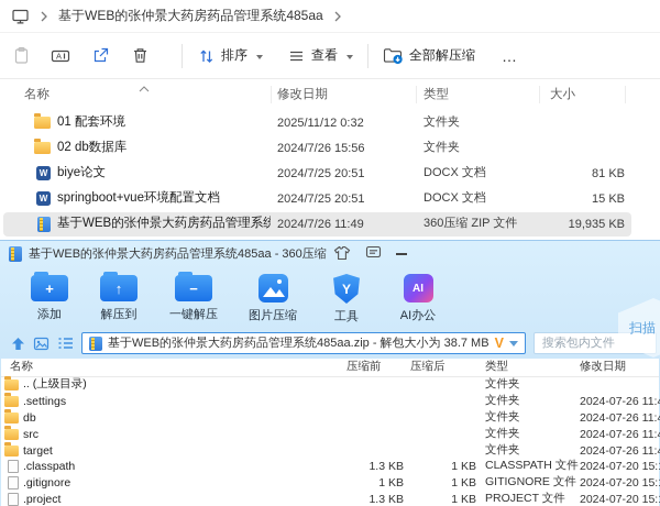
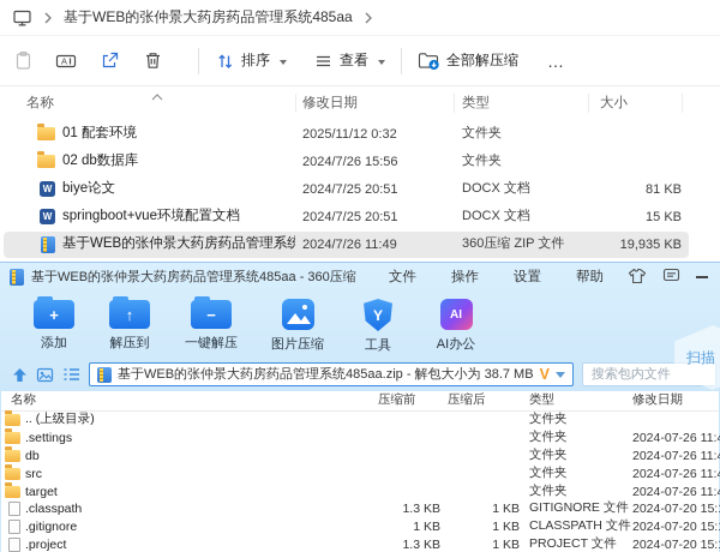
  基于WEB的张仲景大药房药品管理系统485aa
  A
  排序
  查看
  全部解压缩
  …
  名称
  修改日期
  类型
  大小
  01 配套环境
  2025/11/12 0:32
  文件夹
  02 db数据库
  2024/7/26 15:56
  文件夹
  W
  biye论文
  2024/7/25 20:51
  DOCX 文档
  81 KB
  W
  springboot+vue环境配置文档
  2024/7/25 20:51
  DOCX 文档
  15 KB
  基于WEB的张仲景大药房药品管理系统
  2024/7/26 11:49
  360压缩 ZIP 文件
  19,935 KB
  基于WEB的张仲景大药房药品管理系统485aa - 360压缩
+ 文件
+ 操作
+ 设置
+ 帮助
  +
  添加
  ↑
  解压到
  −
  一键解压
  图片压缩
  Y
  工具
  AI
  AI办公
  扫描
  基于WEB的张仲景大药房药品管理系统485aa.zip - 解包大小为 38.7 MB
  V
  搜索包内文件
  名称
  压缩前
  压缩后
  类型
  修改日期
  .. (上级目录)
  文件夹
  .settings
  文件夹
  2024-07-26 11:
  db
  文件夹
  2024-07-26 11:
  src
  文件夹
  2024-07-26 11:
  target
  文件夹
  2024-07-26 11:
  .classpath
  1.3 KB
  1 KB
- CLASSPATH 文件
+ GITIGNORE 文件
  2024-07-20 15:
  .gitignore
  1 KB
  1 KB
- GITIGNORE 文件
+ CLASSPATH 文件
  2024-07-20 15:
  .project
  1.3 KB
  1 KB
  PROJECT 文件
  2024-07-20 15:
